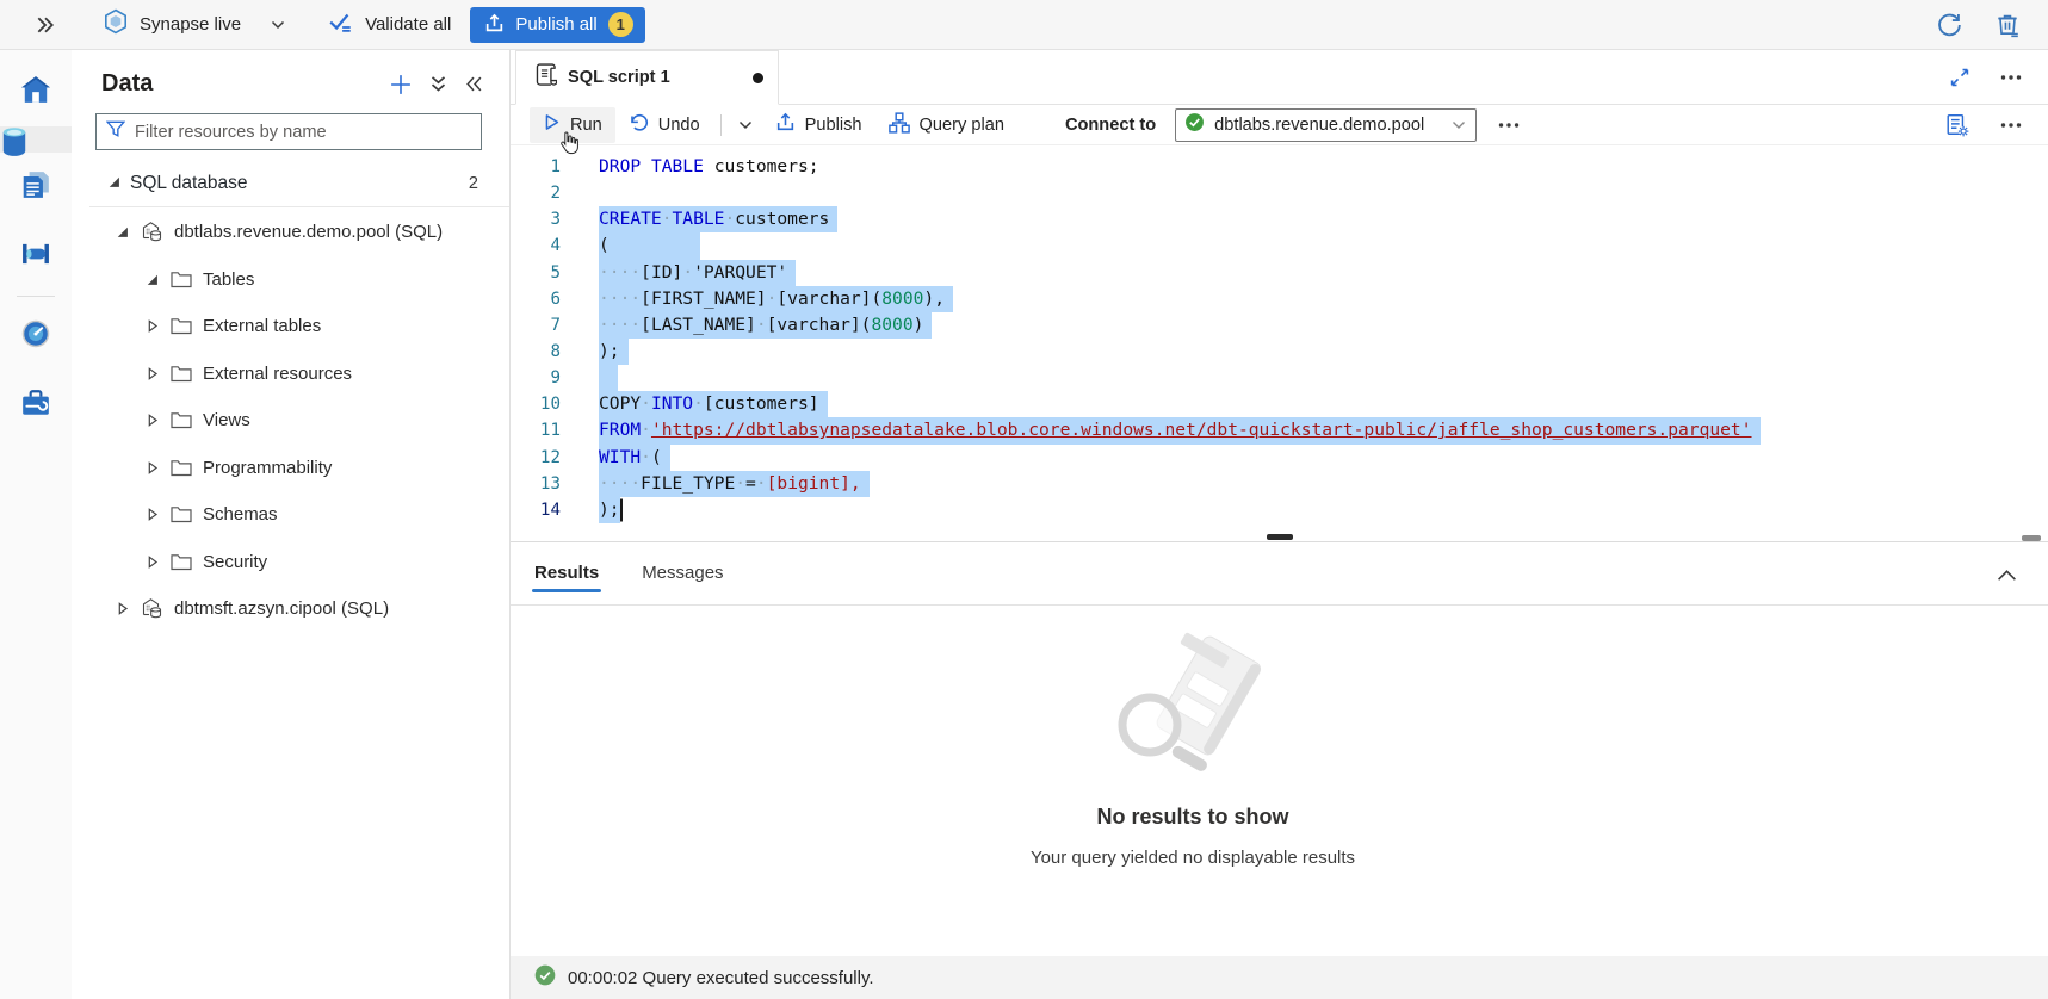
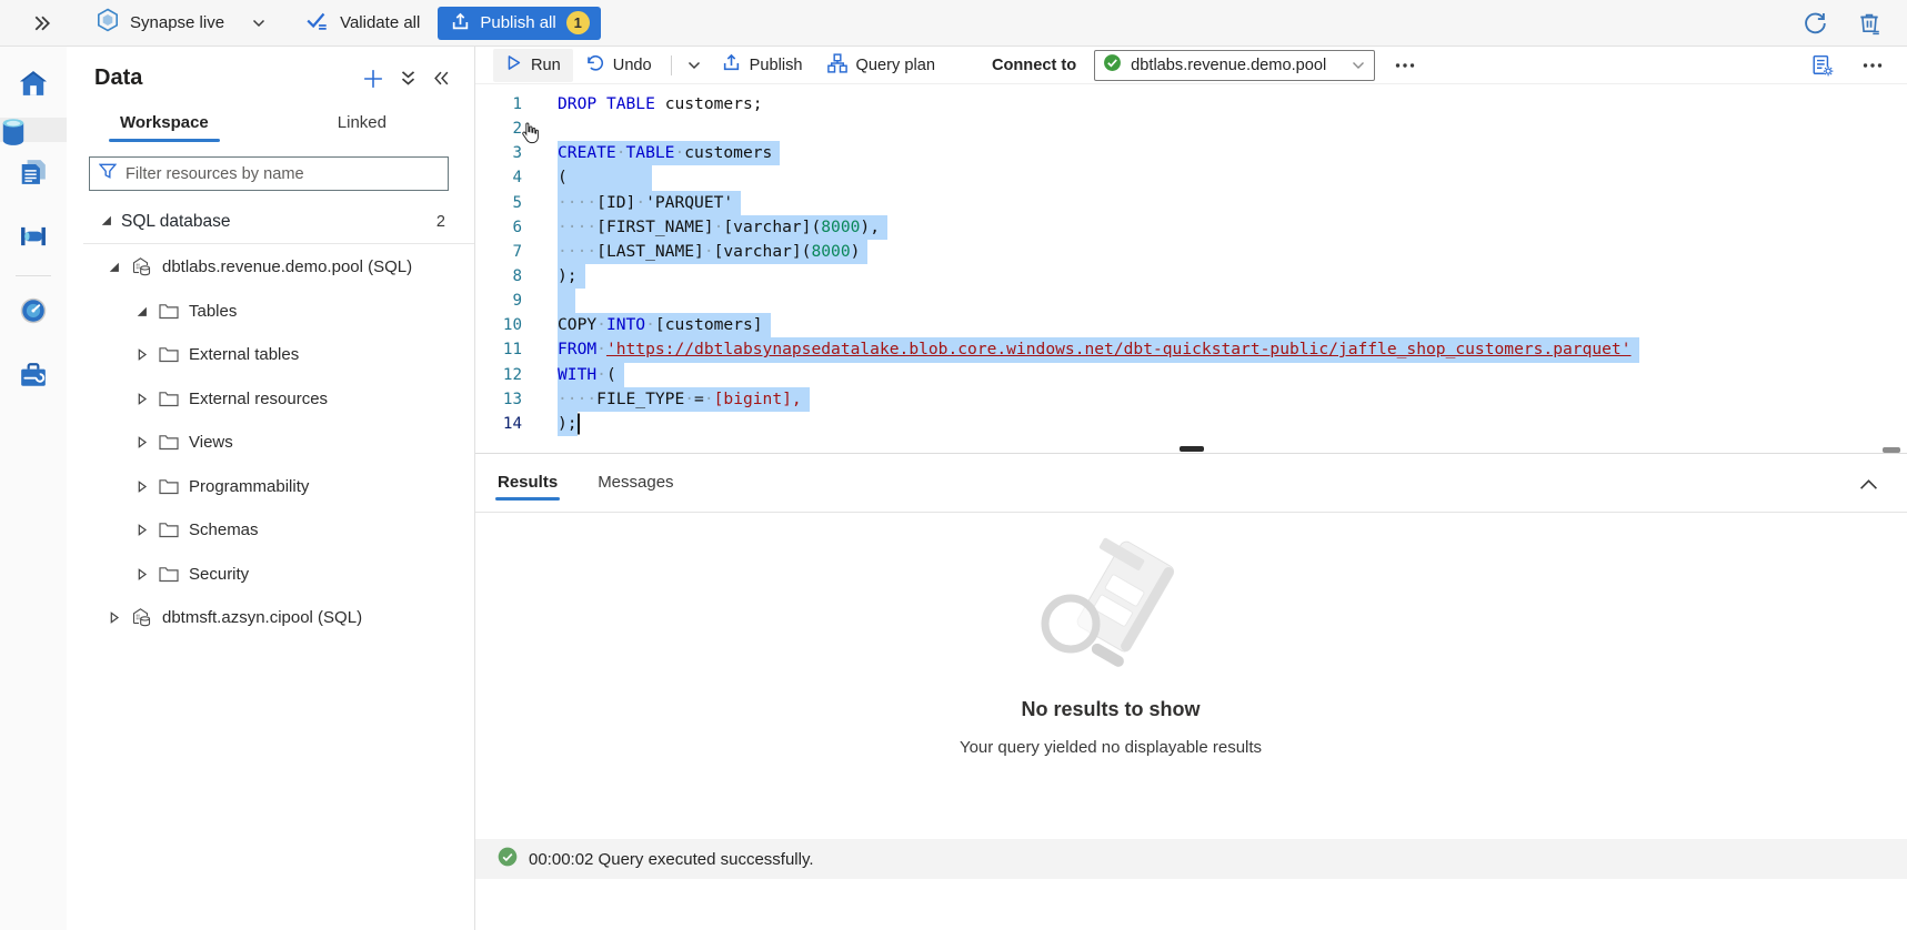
  Synapse live
  Validate all
  Publish all
  1
  Data
+ Workspace
+ Linked
  Filter resources by name
  SQL database
  2
  dbtlabs.revenue.demo.pool (SQL)
  Tables
  External tables
  External resources
  Views
  Programmability
  Schemas
  Security
  dbtmsft.azsyn.cipool (SQL)
- SQL script 1
  Run
  Undo
  Publish
  Query plan
  Connect to
  dbtlabs.revenue.demo.pool
  1
  DROP TABLE customers;
  2
  3
  CREATE·TABLE·customers
  4
  (
  5
  ····[ID]·'PARQUET'
  6
  ····[FIRST_NAME]·[varchar](8000),
  7
  ····[LAST_NAME]·[varchar](8000)
  8
  );
  9
  10
  COPY·INTO·[customers]
  11
  FROM·'https://dbtlabsynapsedatalake.blob.core.windows.net/dbt-quickstart-public/jaffle_shop_customers.parquet'
  12
  WITH·(
  13
  ····FILE_TYPE·=·[bigint],
  14
  );
  Results
  Messages
  No results to show
  Your query yielded no displayable results
  00:00:02 Query executed successfully.
